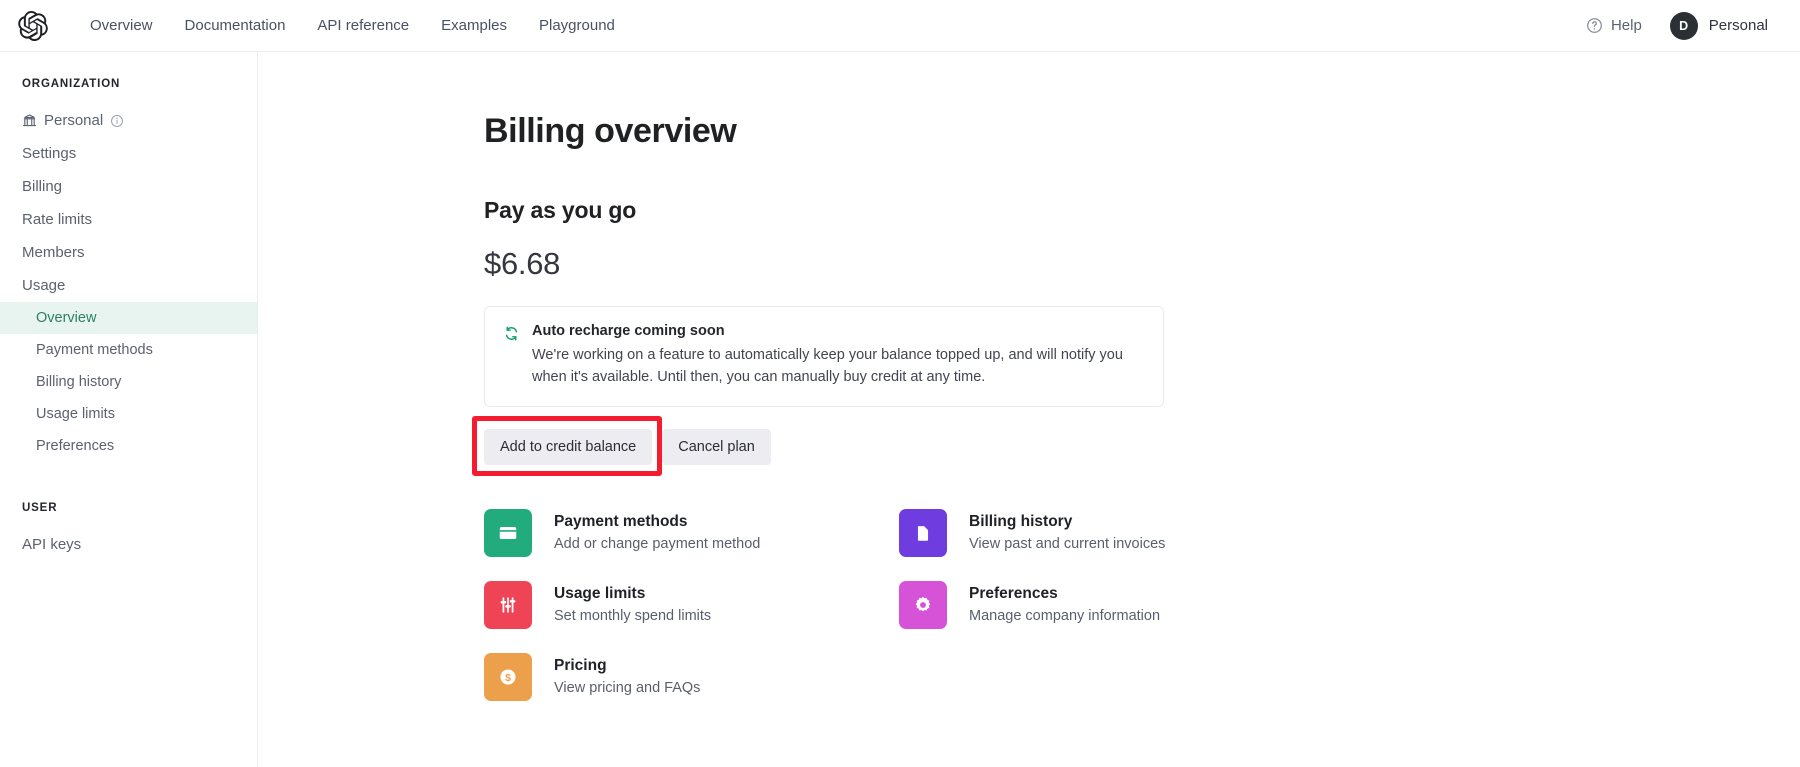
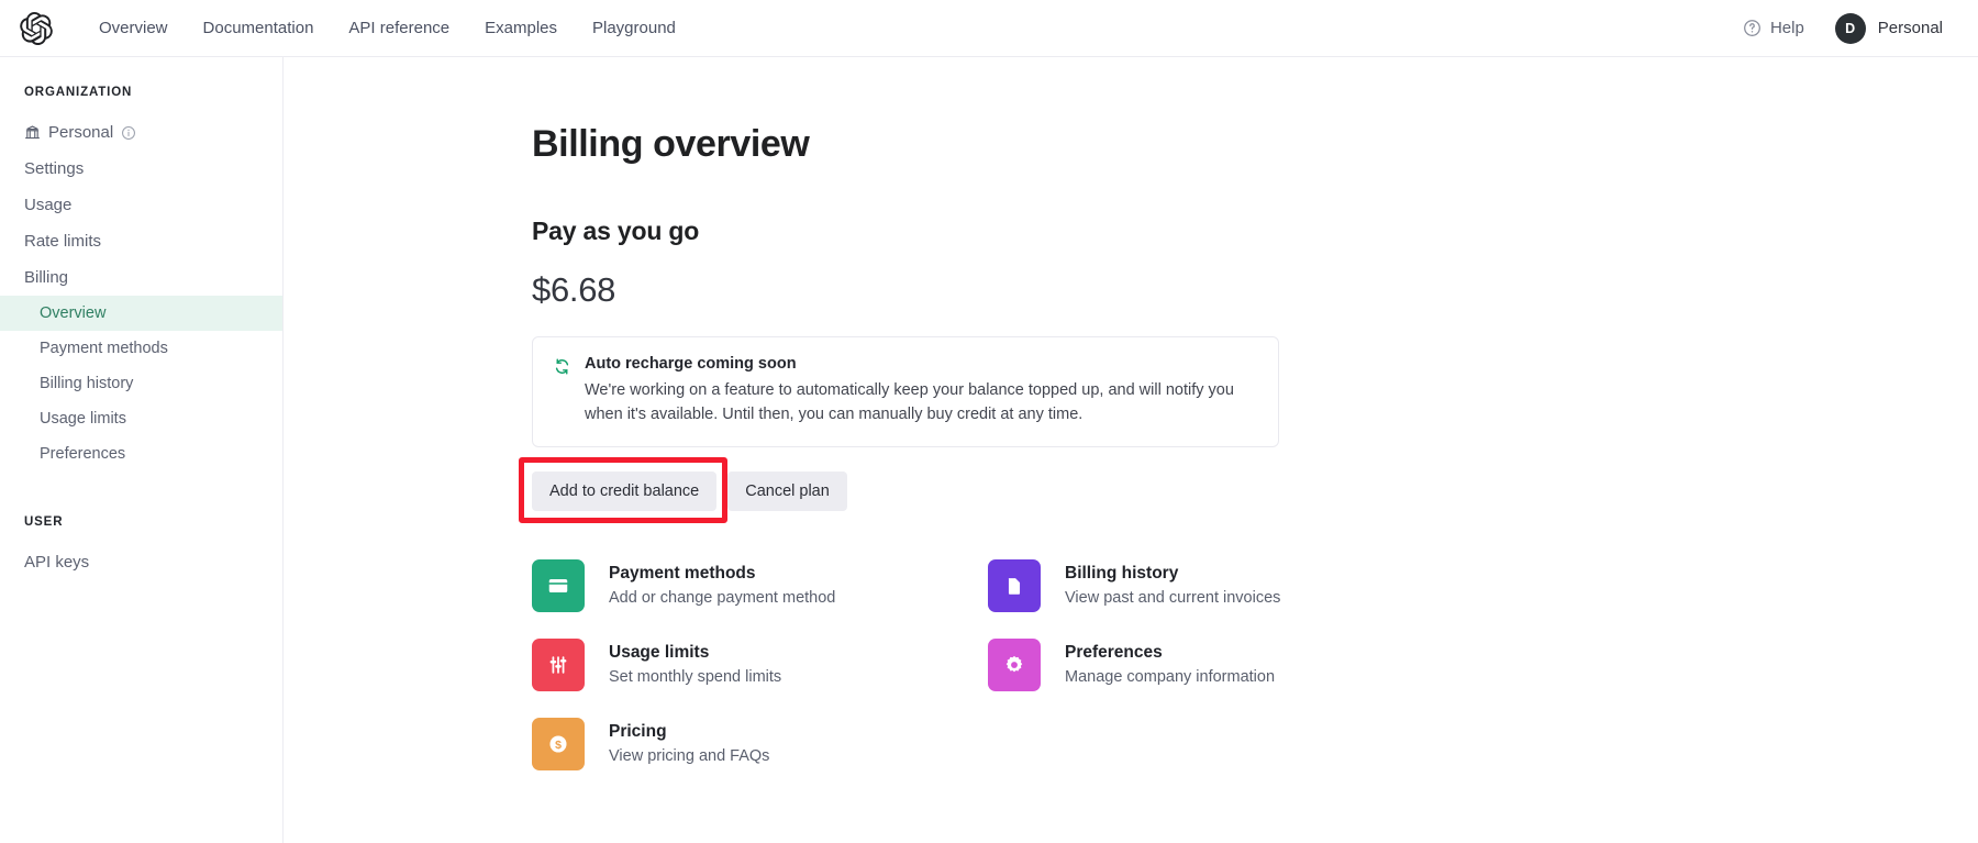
  Overview
  Documentation
  API reference
  Examples
  Playground
  Help
  D
  Personal
  ORGANIZATION
  Personal
  Settings
- Billing
+ Usage
  Rate limits
- Members
- Usage
+ Billing
  Overview
  Payment methods
  Billing history
  Usage limits
  Preferences
  USER
  API keys
  Billing overview
  Pay as you go
  $6.68
  Auto recharge coming soon
  We're working on a feature to automatically keep your balance topped up, and will notify you when it's available. Until then, you can manually buy credit at any time.
  Add to credit balance
  Cancel plan
  Payment methods
  Add or change payment method
  Billing history
  View past and current invoices
  Usage limits
  Set monthly spend limits
  Preferences
  Manage company information
  $
  Pricing
  View pricing and FAQs
